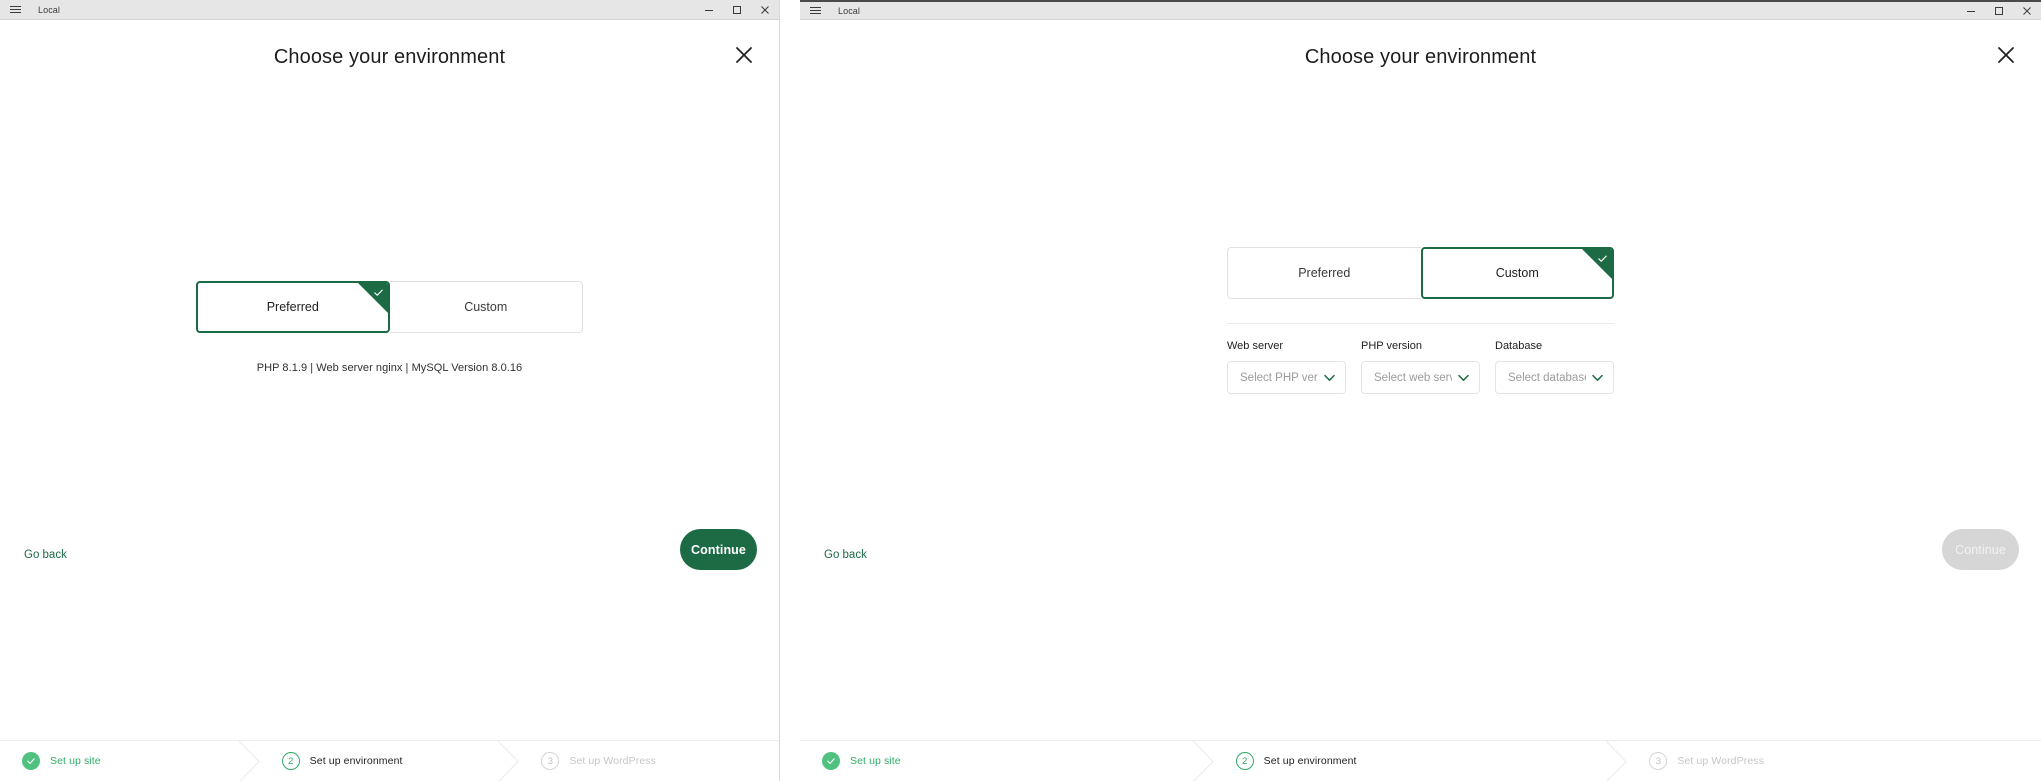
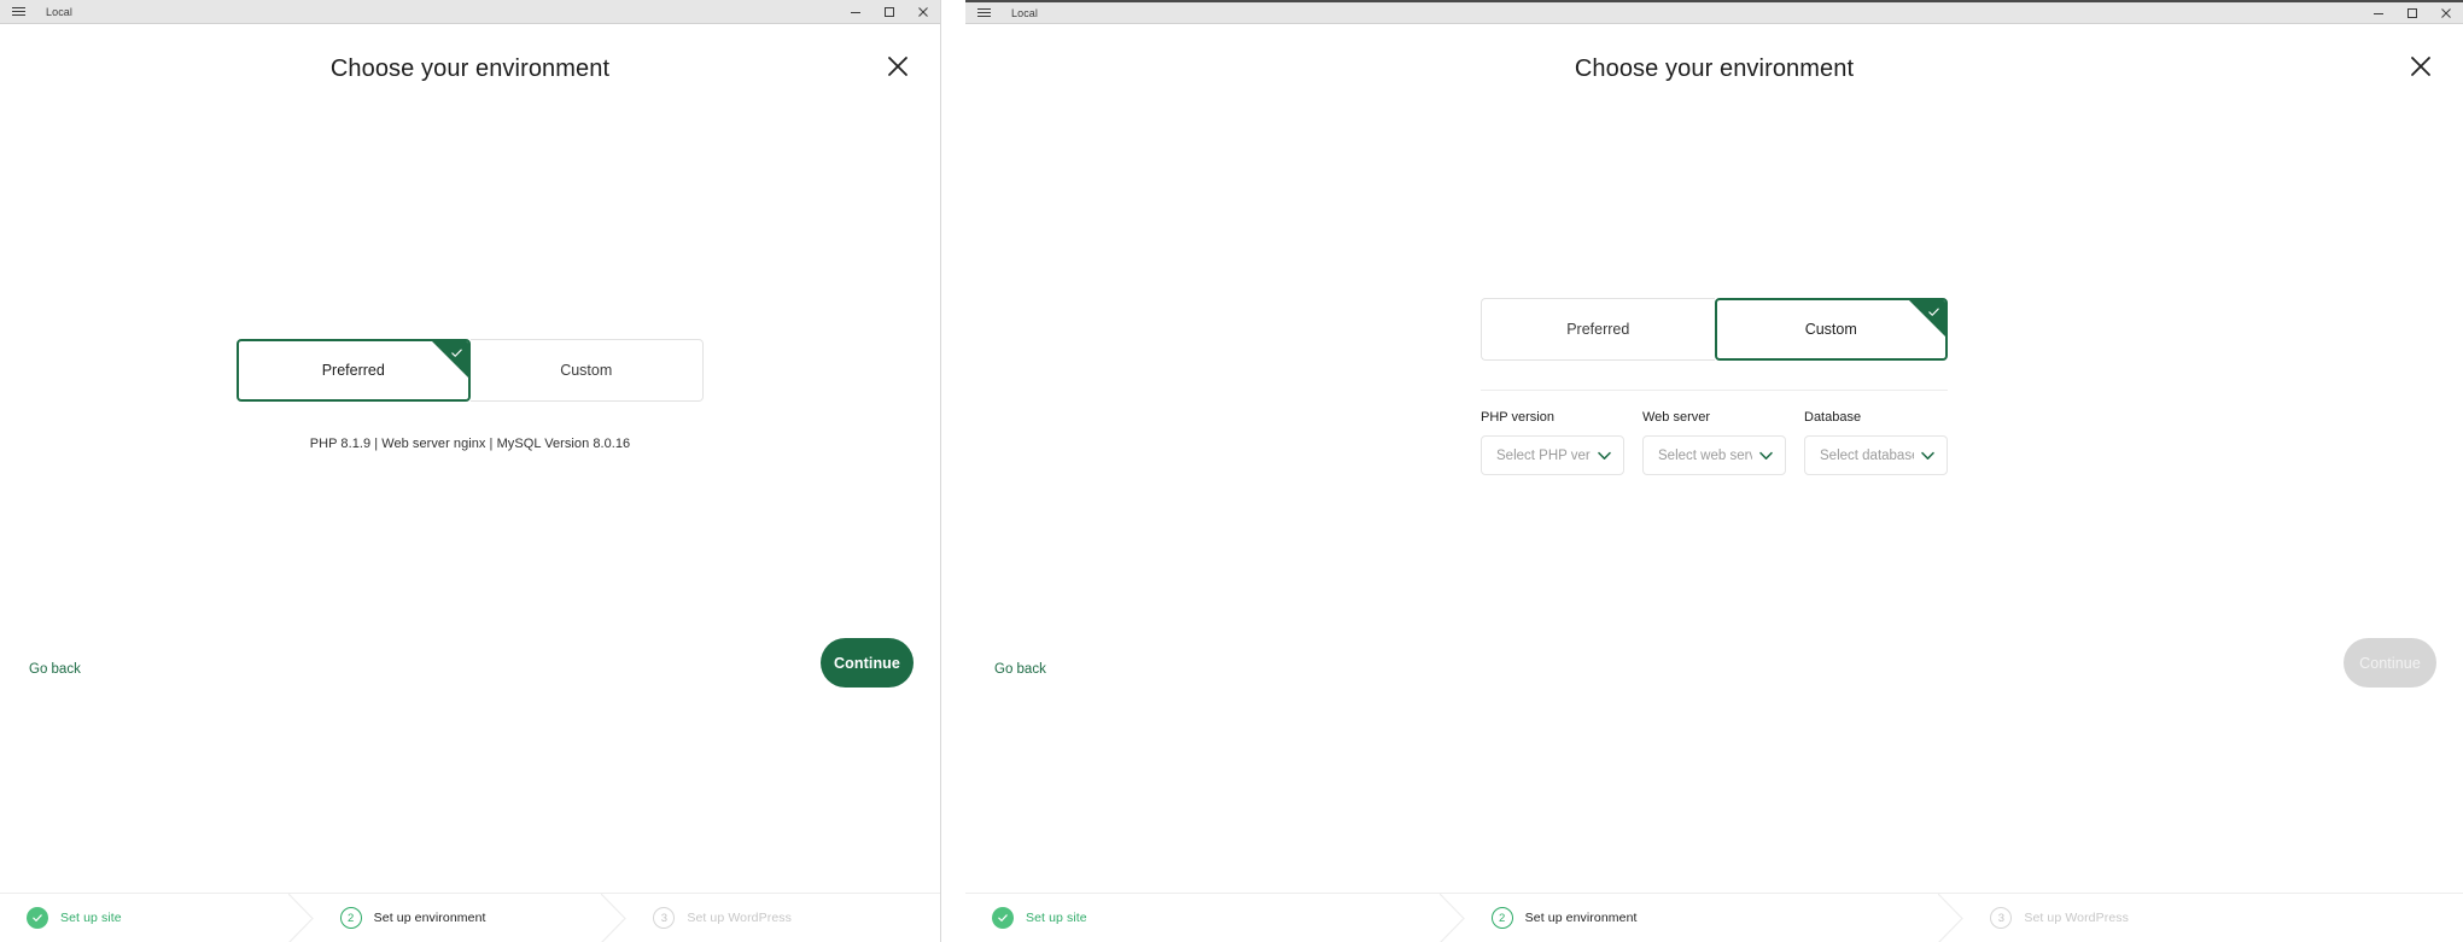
  Local
  Choose your environment
  Preferred
  Custom
  PHP 8.1.9 | Web server nginx | MySQL Version 8.0.16
  Go back
  Continue
  Set up site
  2
  Set up environment
  3
  Set up WordPress
  Local
  Choose your environment
  Preferred
  Custom
- Web server
+ PHP version
  Select PHP ver
- PHP version
+ Web server
  Select web ser
  Database
  Select databas
  Go back
  Continue
  Set up site
  2
  Set up environment
  3
  Set up WordPress
